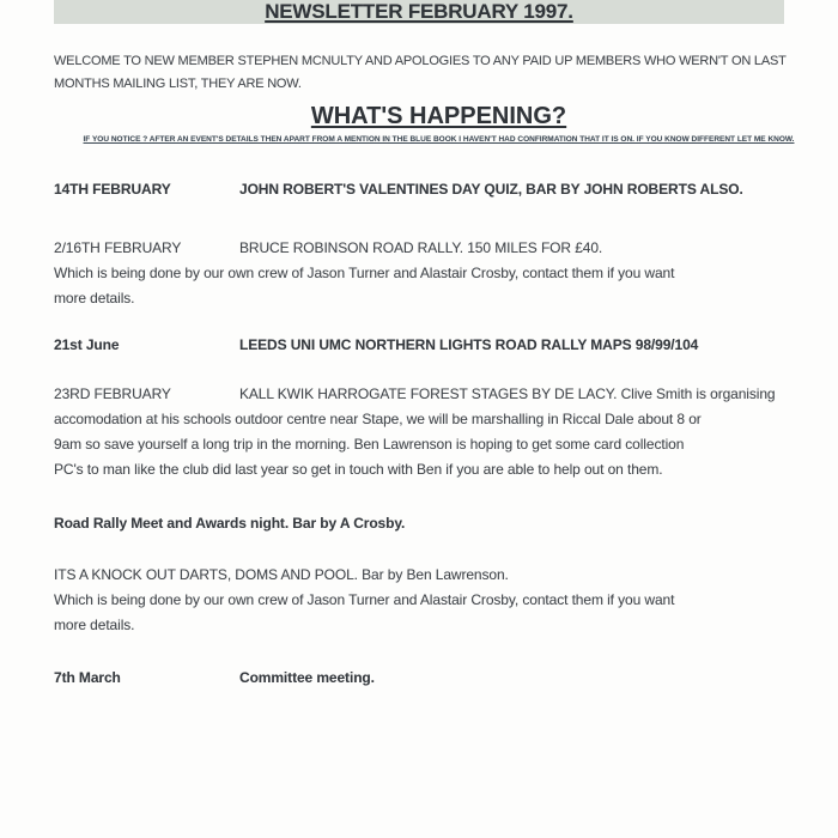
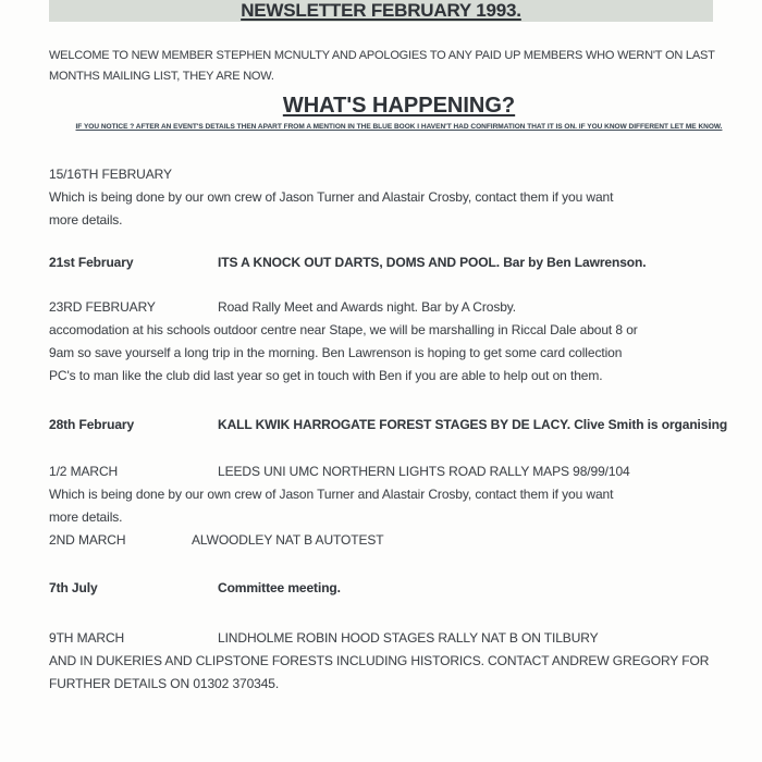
- NEWSLETTER FEBRUARY 1997.
+ NEWSLETTER FEBRUARY 1993.
  WELCOME TO NEW MEMBER STEPHEN MCNULTY AND APOLOGIES TO ANY PAID UP MEMBERS WHO WERN'T ON LAST
  MONTHS MAILING LIST, THEY ARE NOW.
  WHAT'S HAPPENING?
- 14TH FEBRUARY
- JOHN ROBERT'S VALENTINES DAY QUIZ, BAR BY JOHN ROBERTS ALSO.
- 2/16TH FEBRUARY
+ 15/16TH FEBRUARY
- BRUCE ROBINSON ROAD RALLY. 150 MILES FOR £40.
  Which is being done by our own crew of Jason Turner and Alastair Crosby, contact them if you want
  more details.
- 21st June
+ 21st February
- LEEDS UNI UMC NORTHERN LIGHTS ROAD RALLY MAPS 98/99/104
+ ITS A KNOCK OUT DARTS, DOMS AND POOL. Bar by Ben Lawrenson.
  23RD FEBRUARY
- KALL KWIK HARROGATE FOREST STAGES BY DE LACY. Clive Smith is organising
+ Road Rally Meet and Awards night. Bar by A Crosby.
  accomodation at his schools outdoor centre near Stape, we will be marshalling in Riccal Dale about 8 or
  9am so save yourself a long trip in the morning. Ben Lawrenson is hoping to get some card collection
  PC's to man like the club did last year so get in touch with Ben if you are able to help out on them.
+ 28th February
- Road Rally Meet and Awards night. Bar by A Crosby.
+ KALL KWIK HARROGATE FOREST STAGES BY DE LACY. Clive Smith is organising
+ 1/2 MARCH
- ITS A KNOCK OUT DARTS, DOMS AND POOL. Bar by Ben Lawrenson.
+ LEEDS UNI UMC NORTHERN LIGHTS ROAD RALLY MAPS 98/99/104
  Which is being done by our own crew of Jason Turner and Alastair Crosby, contact them if you want
  more details.
+ 2ND MARCH
+ ALWOODLEY NAT B AUTOTEST
- 7th March
+ 7th July
  Committee meeting.
+ 9TH MARCH
+ LINDHOLME ROBIN HOOD STAGES RALLY NAT B ON TILBURY
+ AND IN DUKERIES AND CLIPSTONE FORESTS INCLUDING HISTORICS. CONTACT ANDREW GREGORY FOR
+ FURTHER DETAILS ON 01302 370345.
